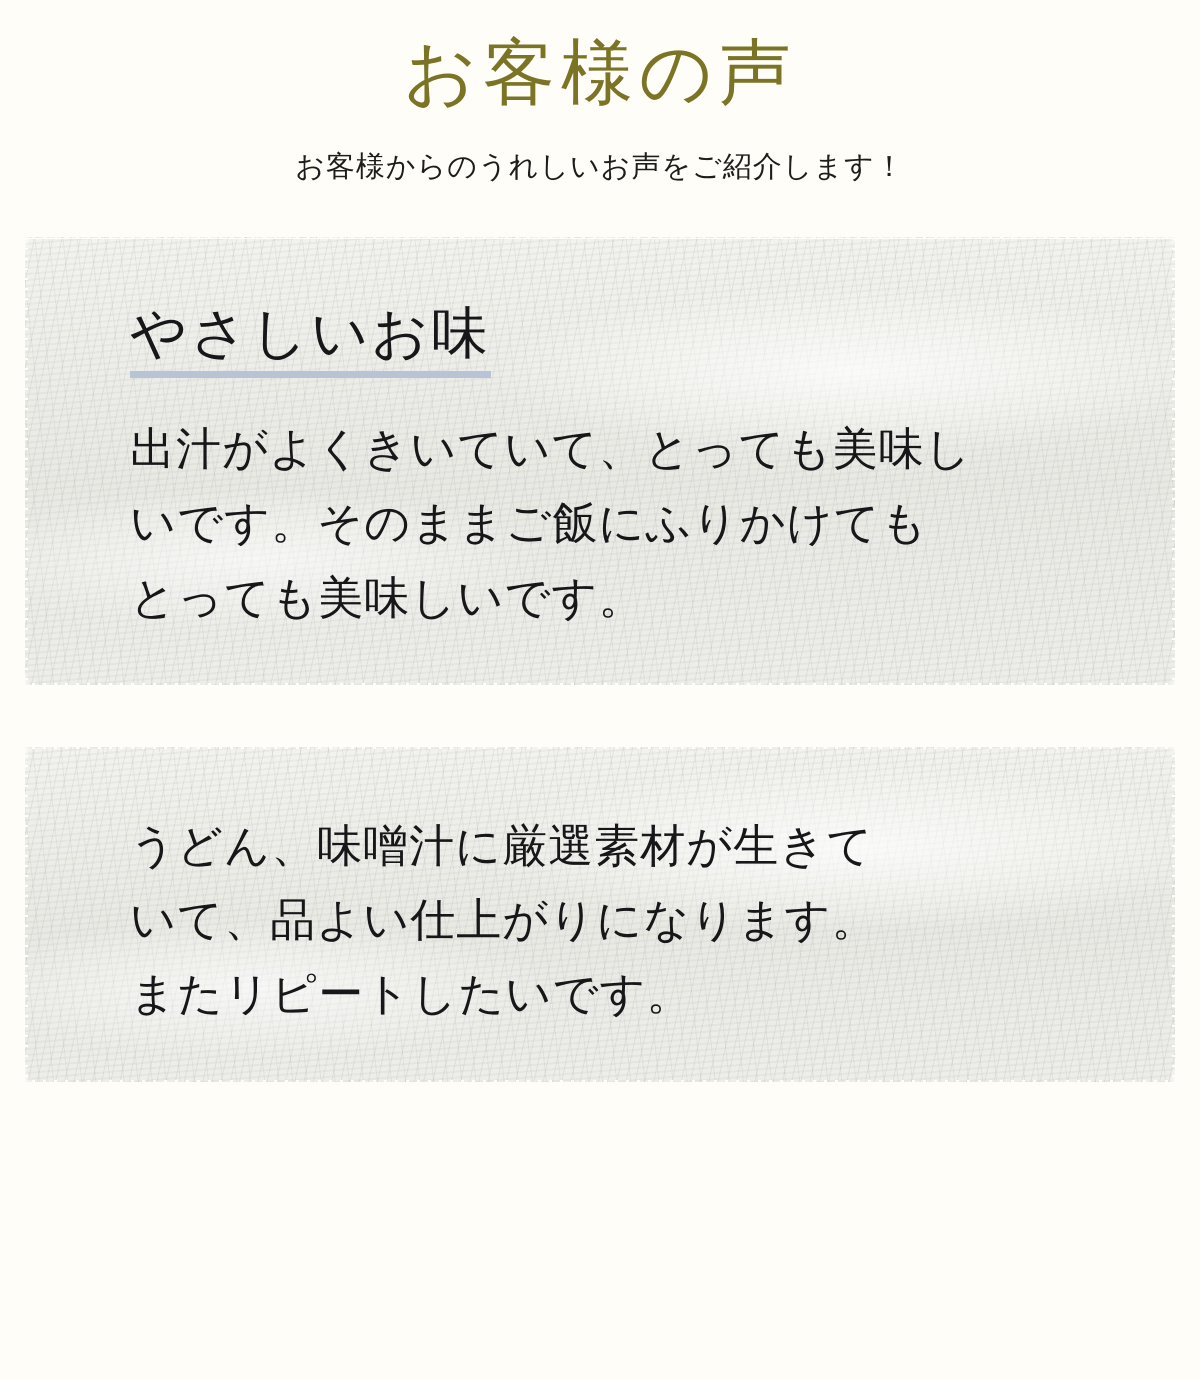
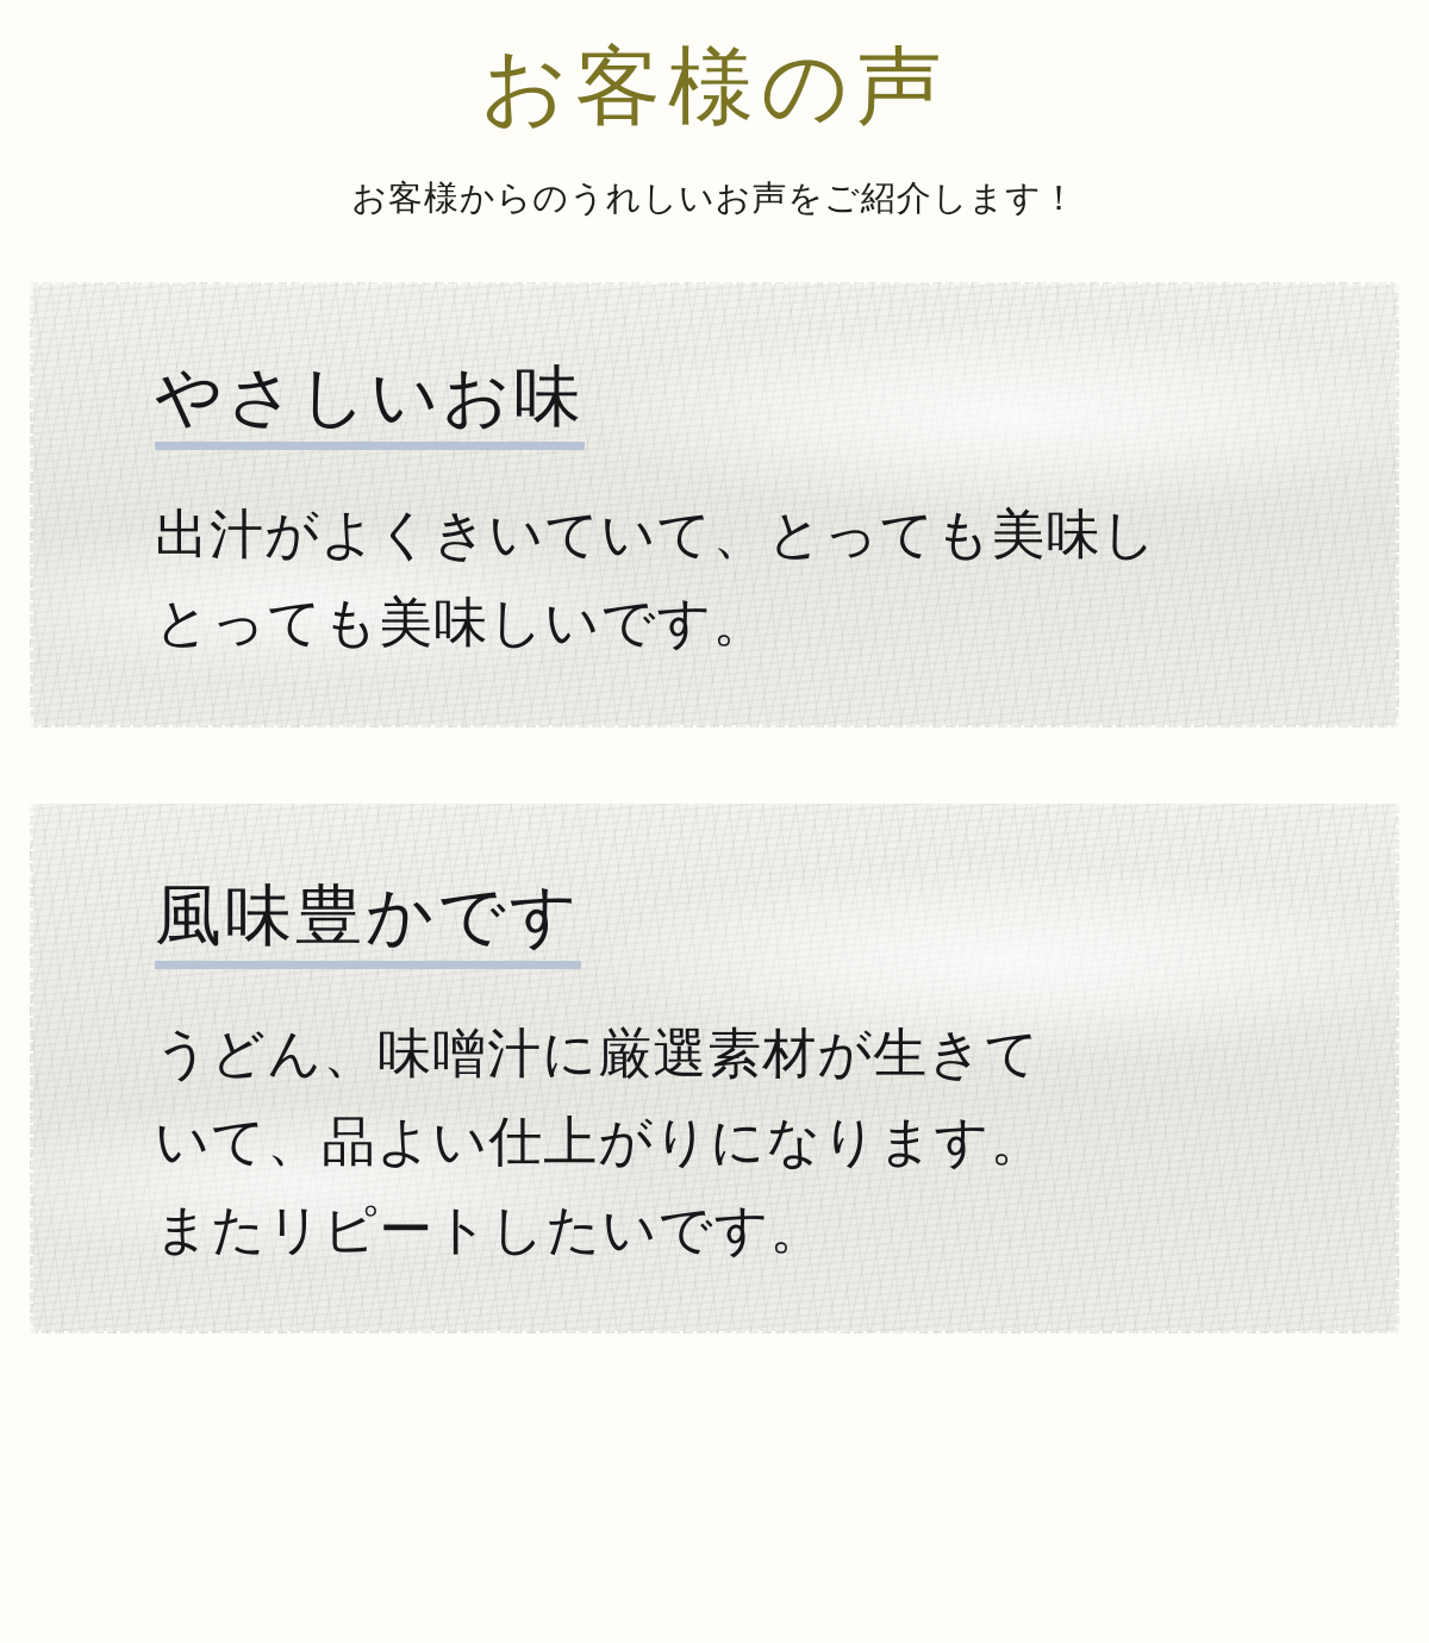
  お客様の声
  お客様からのうれしいお声をご紹介します！
  やさしいお味
  出汁がよくきいていて、とっても美味し
- いです。そのままご飯にふりかけても
  とっても美味しいです。
+ 風味豊かです
  うどん、味噌汁に厳選素材が生きて
  いて、品よい仕上がりになります。
  またリピートしたいです。
